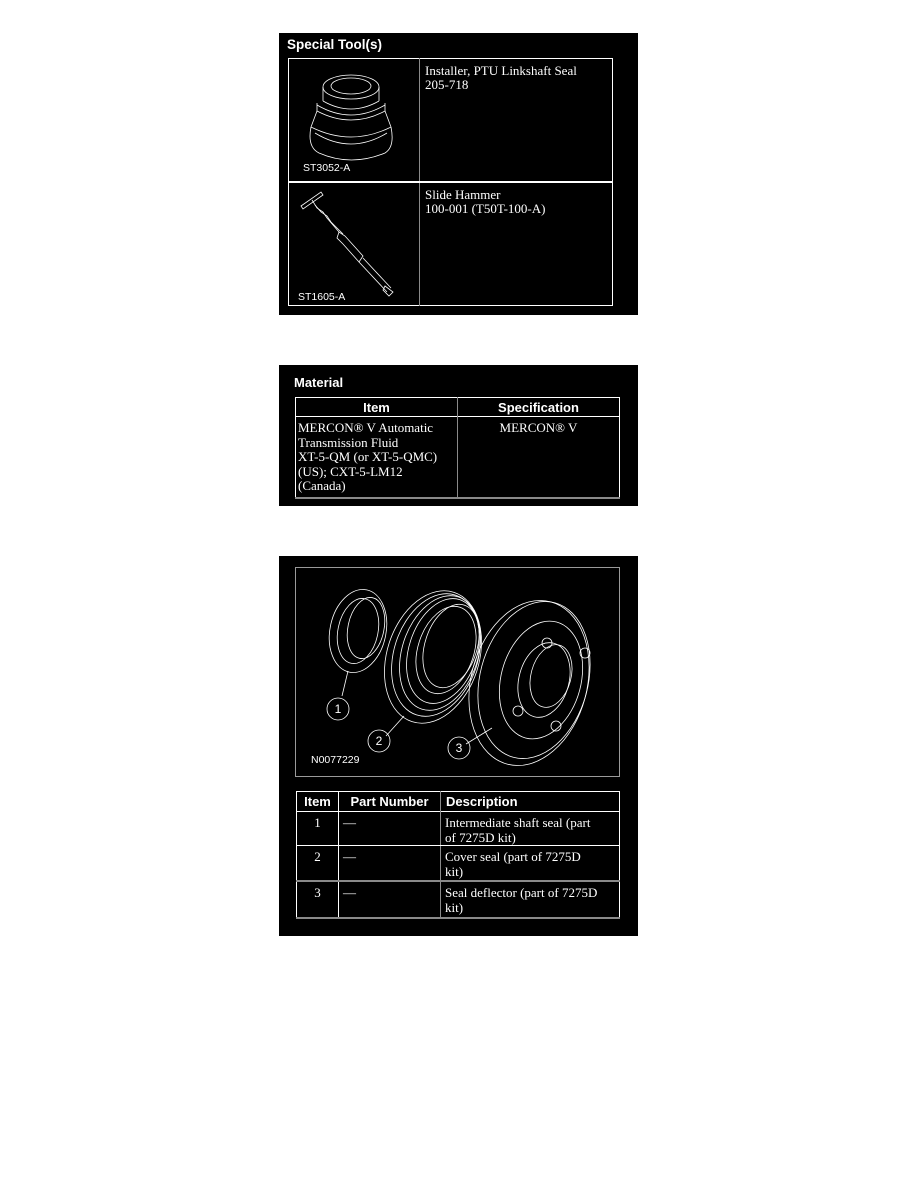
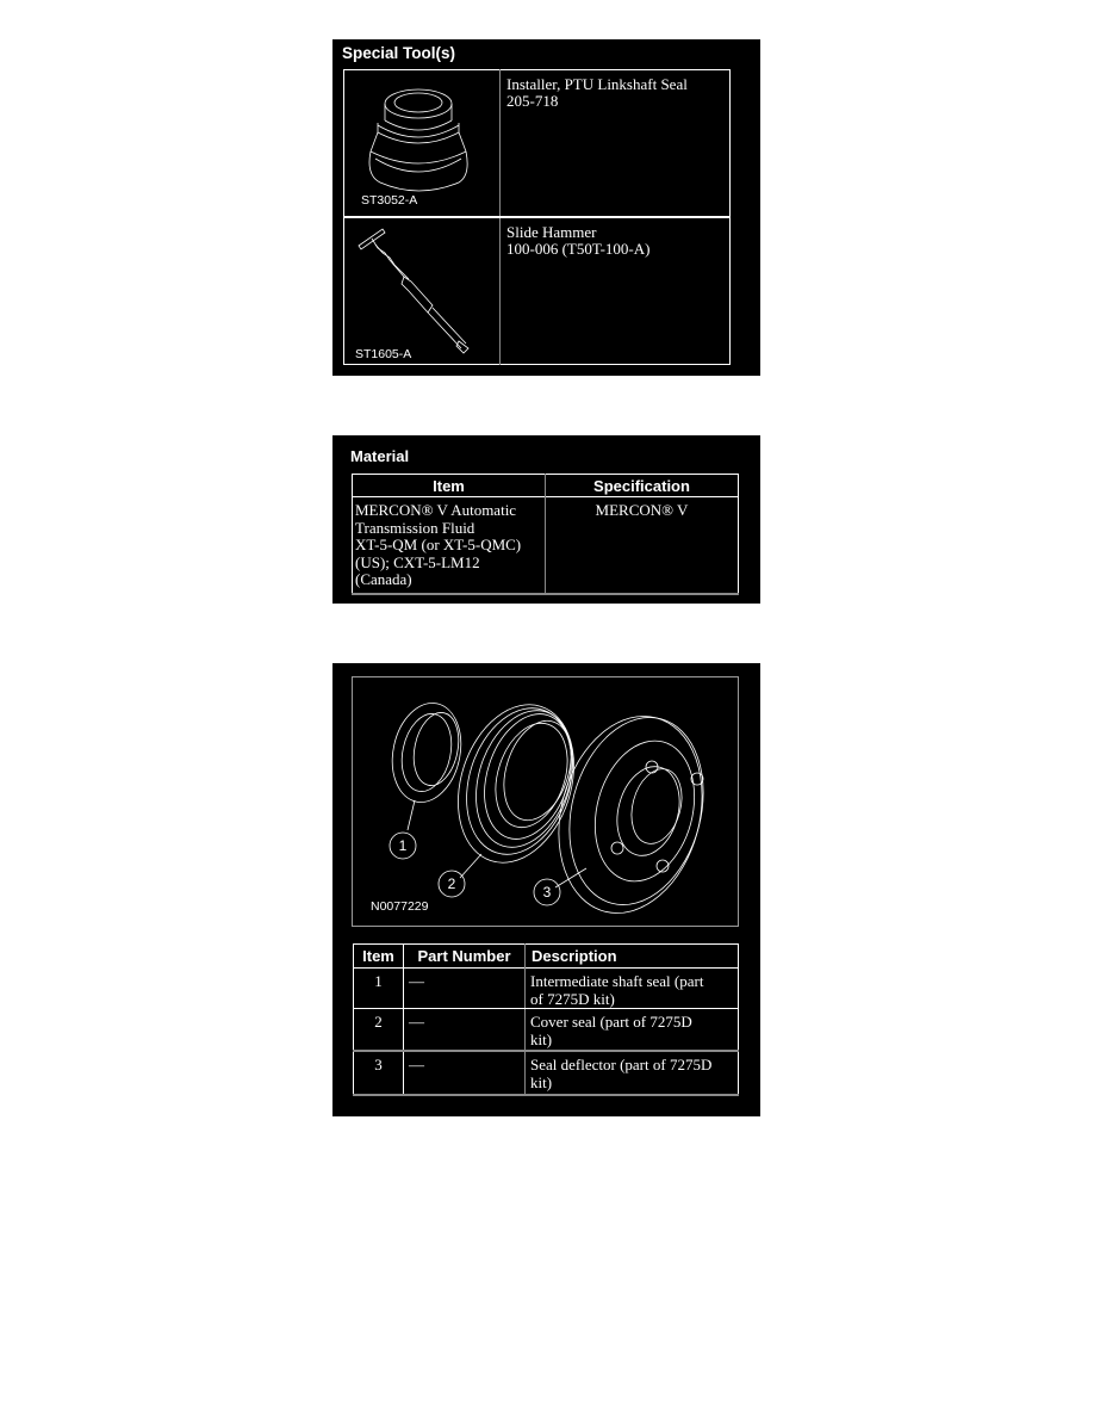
  Special Tool(s)
  ST3052-A
  Installer, PTU Linkshaft Seal
  205-718
  ST1605-A
  Slide Hammer
- 100-001 (T50T-100-A)
+ 100-006 (T50T-100-A)
  Material
  Item
  Specification
  MERCON® V Automatic
  Transmission Fluid
  XT-5-QM (or XT-5-QMC)
  (US); CXT-5-LM12
  (Canada)
  MERCON® V
  1
  2
  3
  N0077229
  Item
  Part Number
  Description
  1
  —
  Intermediate shaft seal (part
  of 7275D kit)
  2
  —
  Cover seal (part of 7275D
  kit)
  3
  —
  Seal deflector (part of 7275D
  kit)
